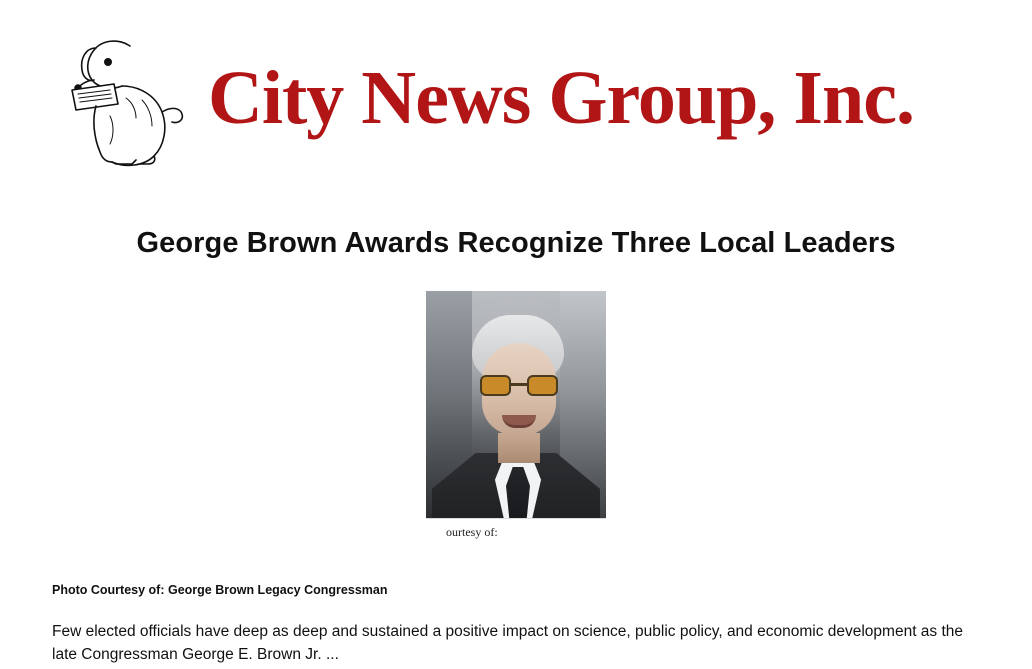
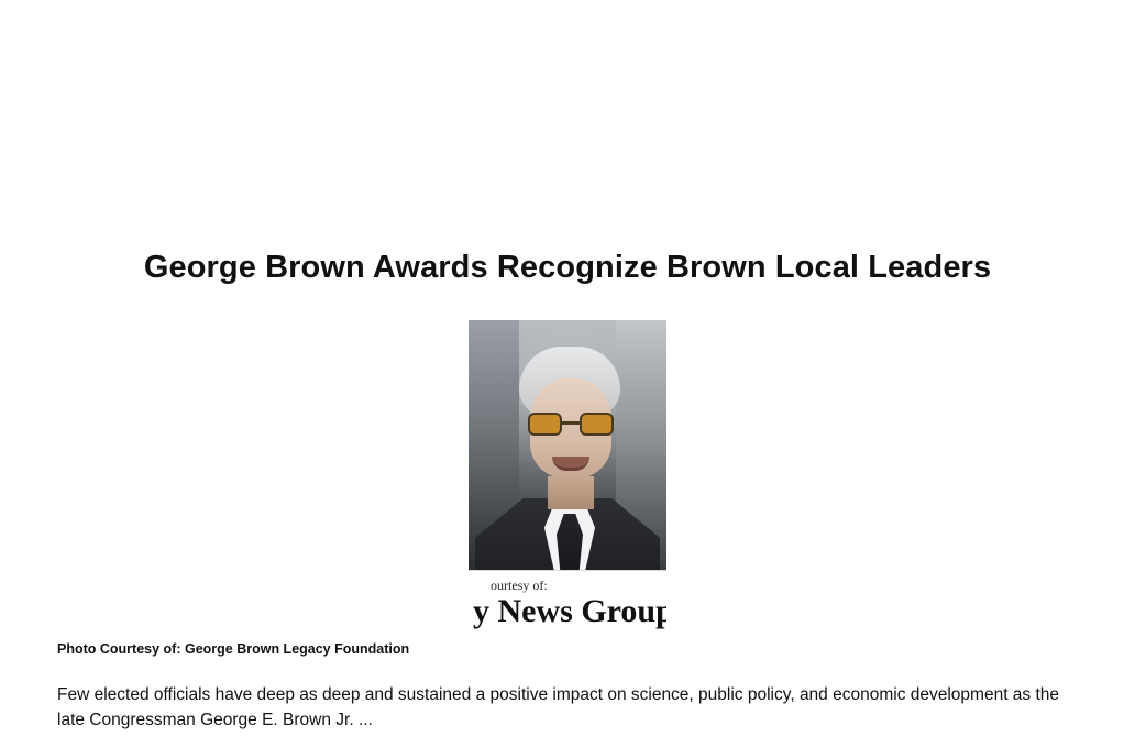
- City News Group, Inc.
- George Brown Awards Recognize Three Local Leaders
+ George Brown Awards Recognize Brown Local Leaders
  ourtesy of:
+ y News Group
- Photo Courtesy of: George Brown Legacy Congressman
+ Photo Courtesy of: George Brown Legacy Foundation
  Few elected officials have deep as deep and sustained a positive impact on science, public policy, and economic development as the late Congressman George E. Brown Jr. ...
